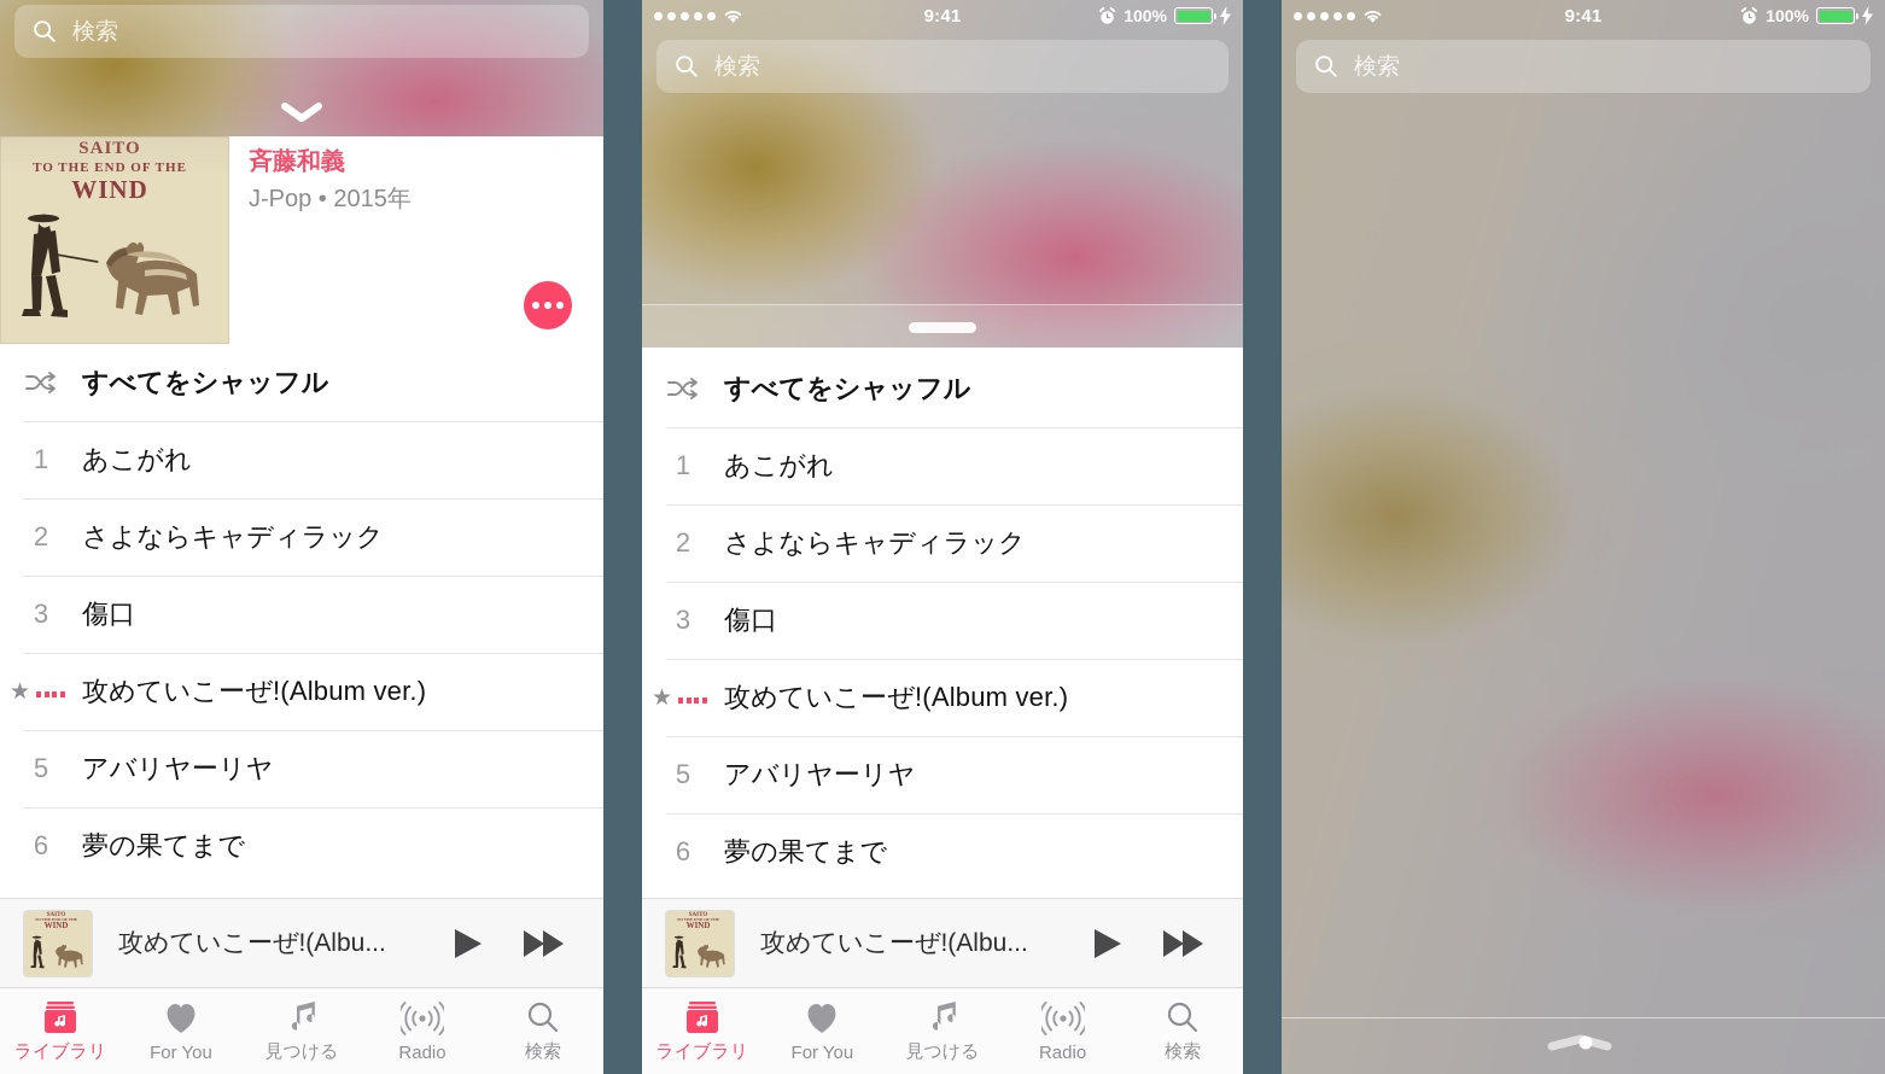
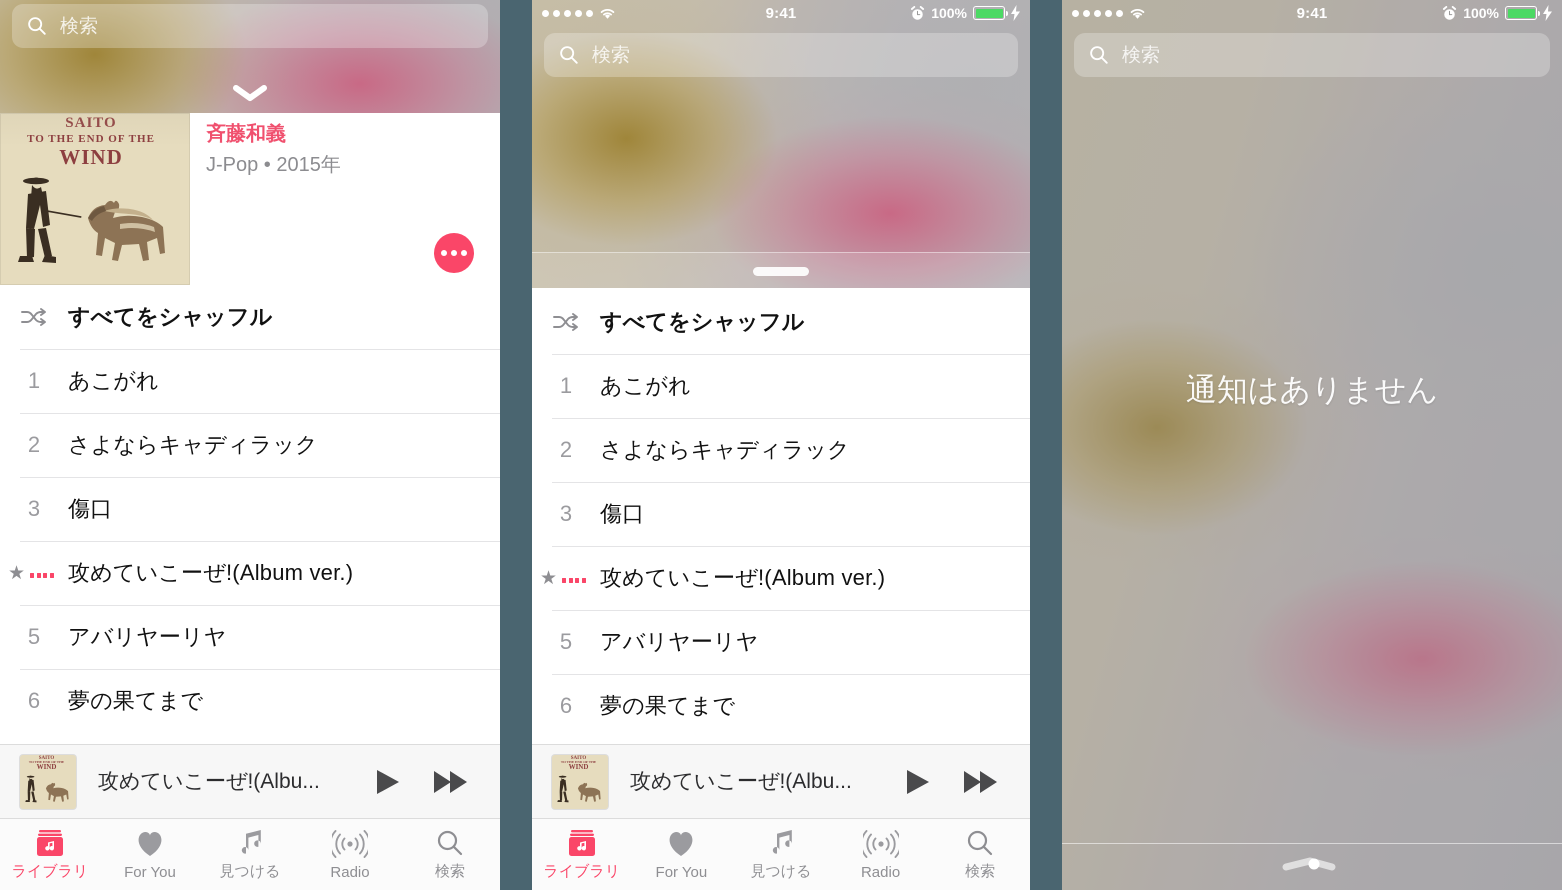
  検索
  SAITO
  TO THE END OF THE
  WIND
  斉藤和義
  J-Pop • 2015年
  すべてをシャッフル
  1
  あこがれ
  2
  さよならキャディラック
  3
  傷口
  ★
  攻めていこーぜ!(Album ver.)
  5
  アバリヤーリヤ
  6
  夢の果てまで
  WIND
  攻めていこーぜ!(Albu...
  ライブラリ
  For You
  見つける
  Radio
  検索
  9:41
  100%
  検索
  すべてをシャッフル
  1
  あこがれ
  2
  さよならキャディラック
  3
  傷口
  ★
  攻めていこーぜ!(Album ver.)
  5
  アバリヤーリヤ
  6
  夢の果てまで
  WIND
  攻めていこーぜ!(Albu...
  ライブラリ
  For You
  見つける
  Radio
  検索
  9:41
  100%
  検索
+ 通知はありません
